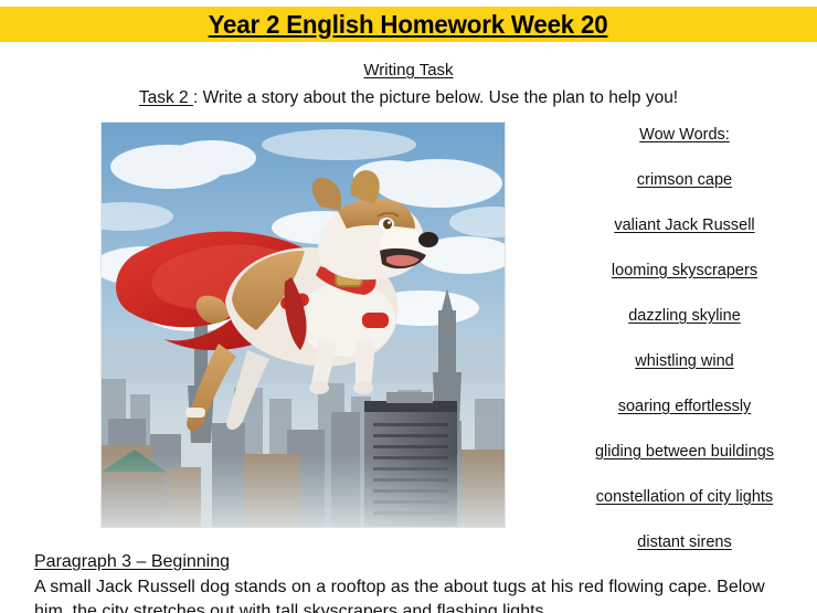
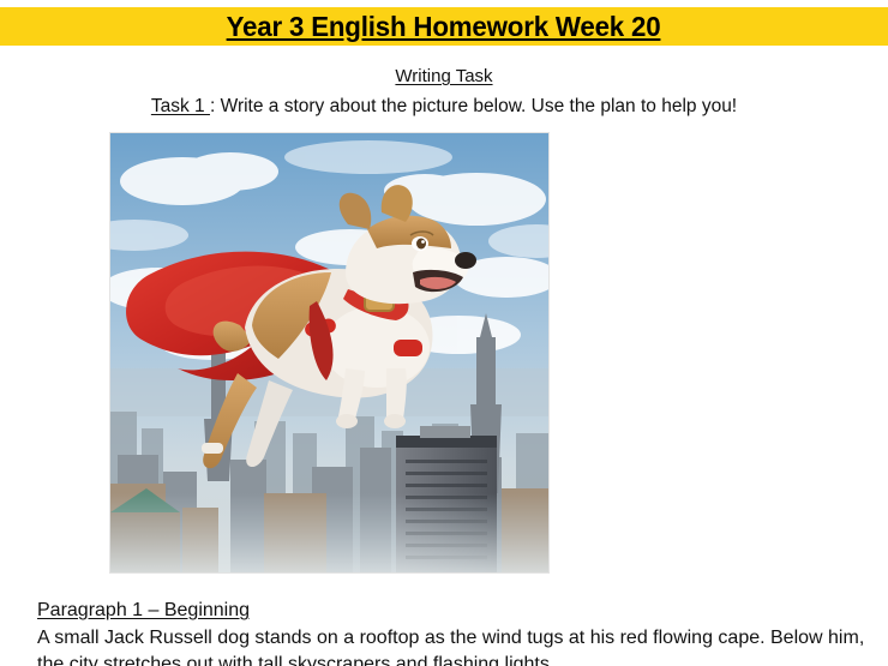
- Year 2 English Homework Week 20
+ Year 3 English Homework Week 20
  Writing Task
- Task 2 : Write a story about the picture below. Use the plan to help you!
+ Task 1 : Write a story about the picture below. Use the plan to help you!
- Wow Words:
- crimson cape
- valiant Jack Russell
- looming skyscrapers
- dazzling skyline
- whistling wind
- soaring effortlessly
- gliding between buildings
- constellation of city lights
- distant sirens
- Paragraph 3 – Beginning
+ Paragraph 1 – Beginning
- A small Jack Russell dog stands on a rooftop as the about tugs at his red flowing cape. Below him, the city stretches out with tall skyscrapers and flashing lights.
+ A small Jack Russell dog stands on a rooftop as the wind tugs at his red flowing cape. Below him, the city stretches out with tall skyscrapers and flashing lights.
